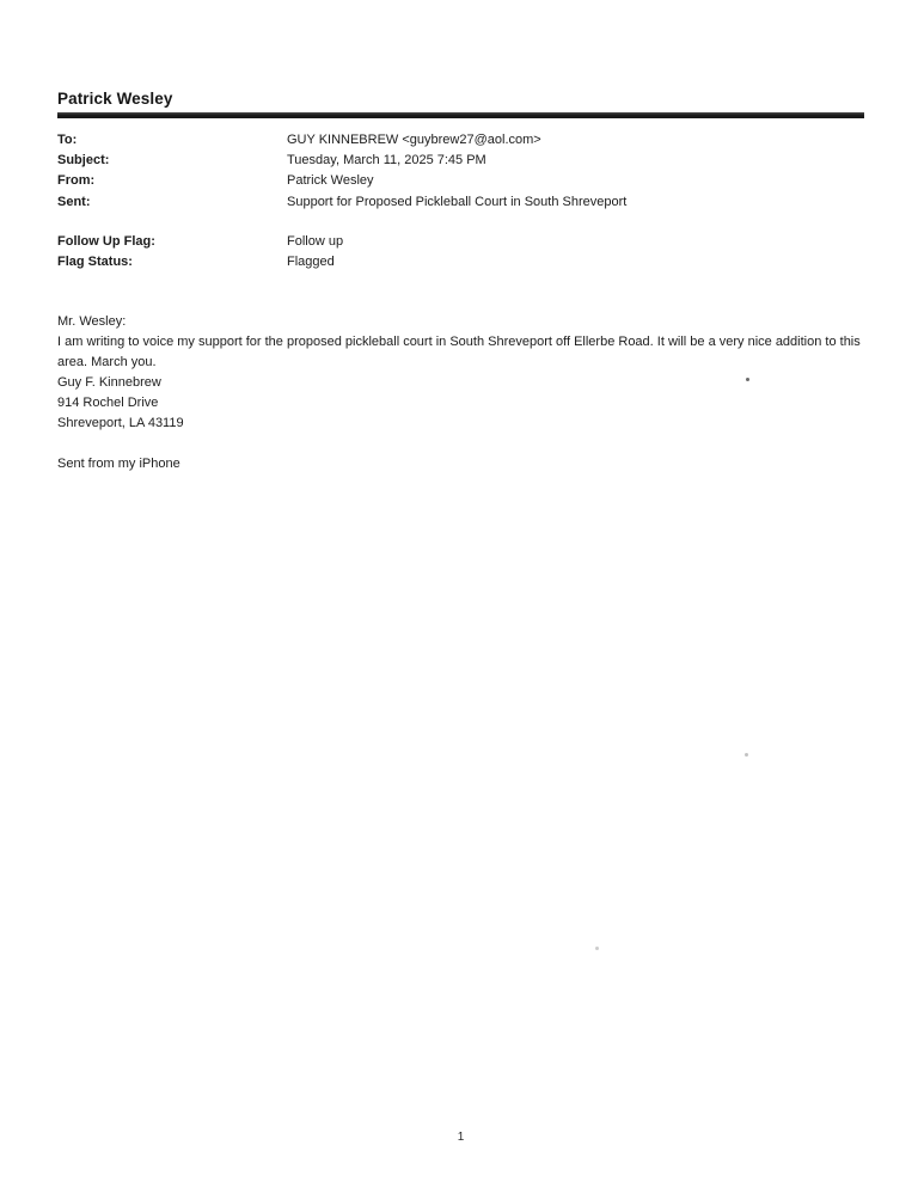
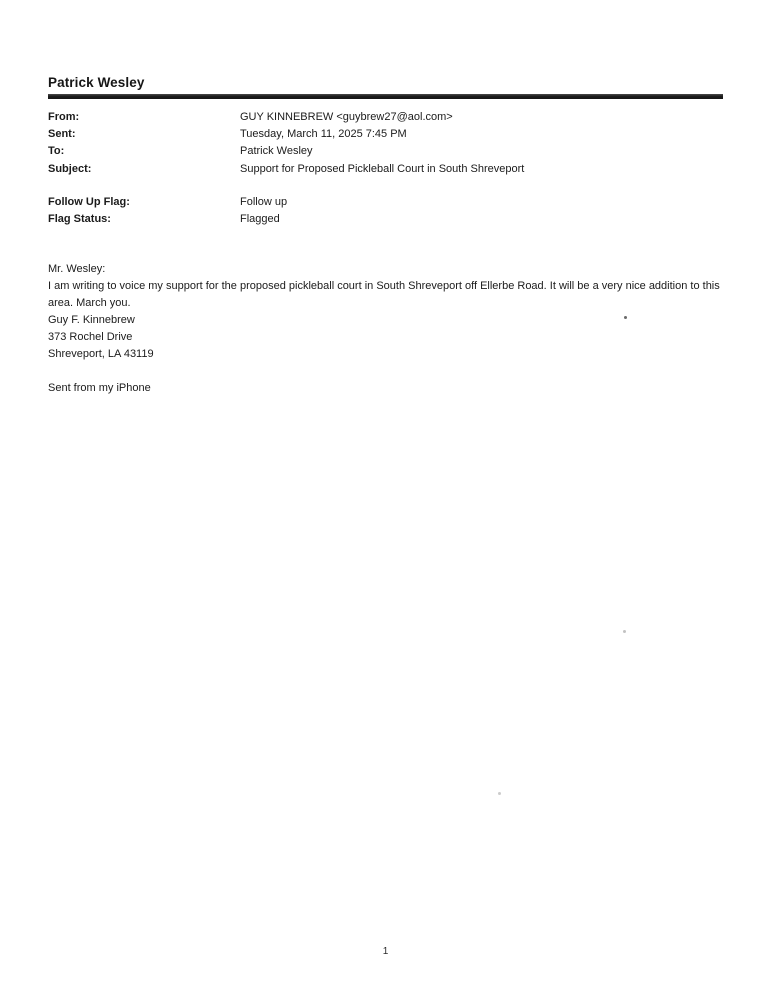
  Patrick Wesley
- To:
+ From:
  GUY KINNEBREW <guybrew27@aol.com>
- Subject:
+ Sent:
  Tuesday, March 11, 2025 7:45 PM
- From:
+ To:
  Patrick Wesley
- Sent:
+ Subject:
  Support for Proposed Pickleball Court in South Shreveport
  Follow Up Flag:
  Follow up
  Flag Status:
  Flagged
  Mr. Wesley:
  I am writing to voice my support for the proposed pickleball court in South Shreveport off Ellerbe Road. It will be a very nice addition to this area. March you.
  Guy F. Kinnebrew
- 914 Rochel Drive
+ 373 Rochel Drive
  Shreveport, LA 43119
  Sent from my iPhone
  1
